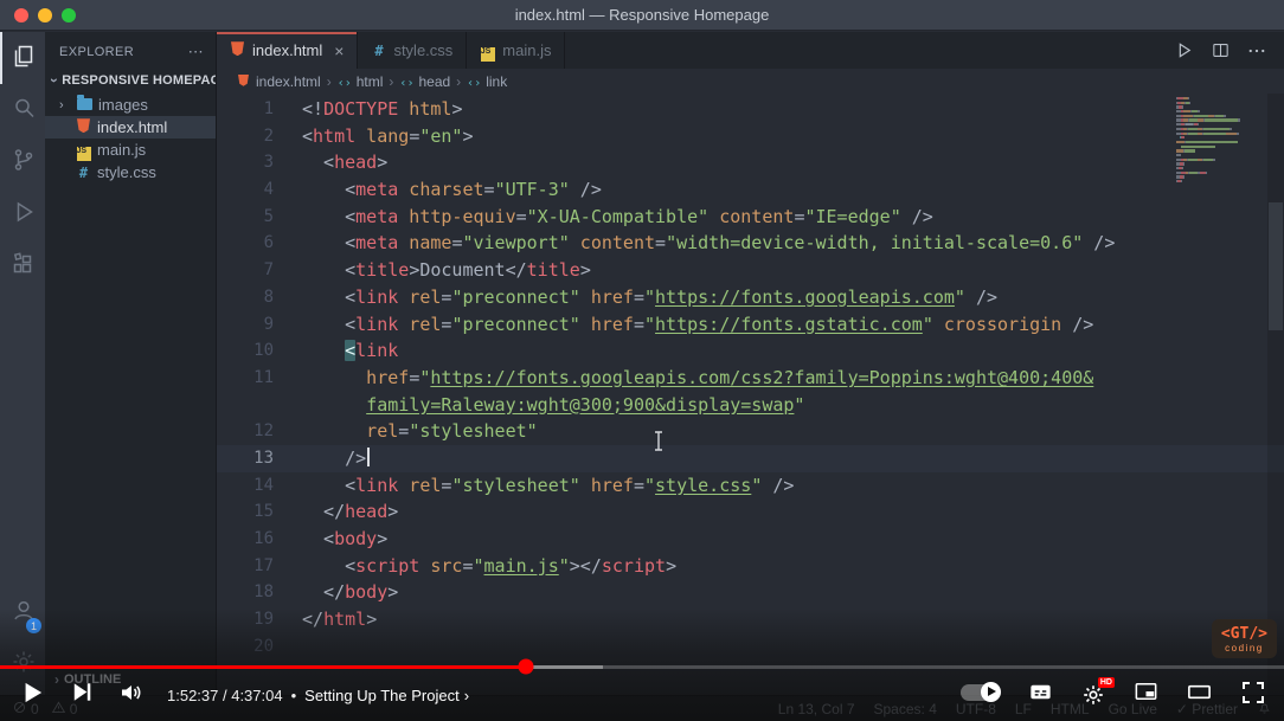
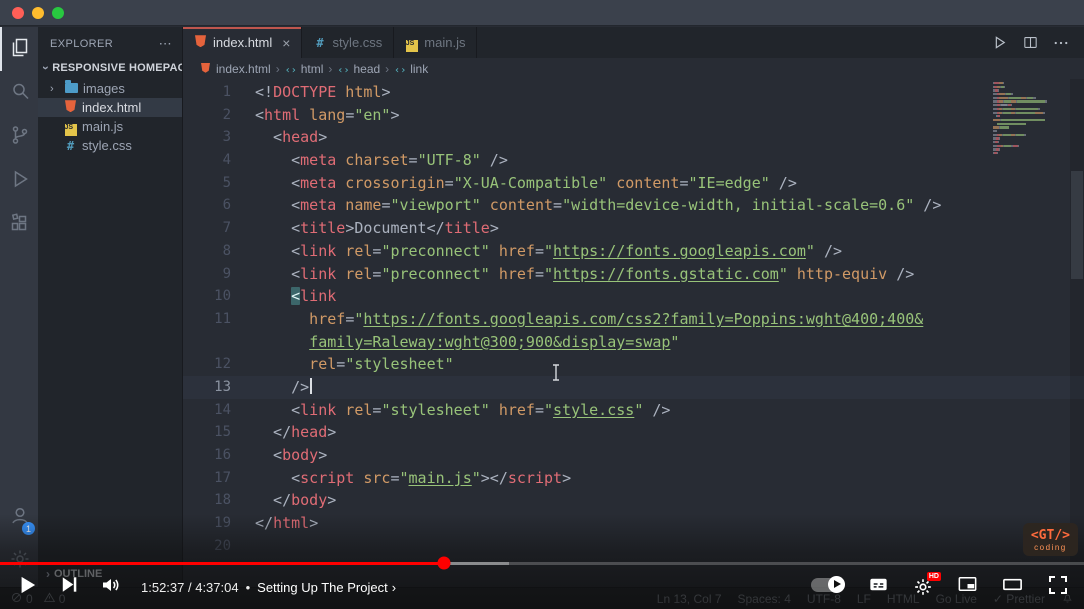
- index.html — Responsive Homepage
  EXPLORER
  ⋯
  RESPONSIVE HOMEPA
  ›
  images
  index.html
  main.js
  #
  style.css
  index.html
  ×
  #
  style.css
  main.js
  index.html
  ›
  ‹›
  html
  ›
  ‹›
  head
  ›
  ‹›
  link
  1
  <!DOCTYPE html>
  2
  <html lang="en">
  3
  <head>
  4
- <meta charset="UTF-3" />
+ <meta charset="UTF-8" />
  5
- <meta http-equiv="X-UA-Compatible" content="IE=edge" />
+ <meta crossorigin="X-UA-Compatible" content="IE=edge" />
  6
  <meta name="viewport" content="width=device-width, initial-scale=0.6" />
  7
  <title>Document</title>
  8
  <link rel="preconnect" href="https://fonts.googleapis.com" />
  9
- <link rel="preconnect" href="https://fonts.gstatic.com" crossorigin />
+ <link rel="preconnect" href="https://fonts.gstatic.com" http-equiv />
  10
  <link
  11
  href="https://fonts.googleapis.com/css2?family=Poppins:wght@400;400&
  family=Raleway:wght@300;900&display=swap"
  12
  rel="stylesheet"
  13
  />
  14
  <link rel="stylesheet" href="style.css" />
  15
  </head>
  16
  <body>
  17
  <script src="main.js"></script>
  18
  </body>
  1:52:37 / 4:37:04
  •
  Setting Up The Project
  ›
  <GT/>
  coding
